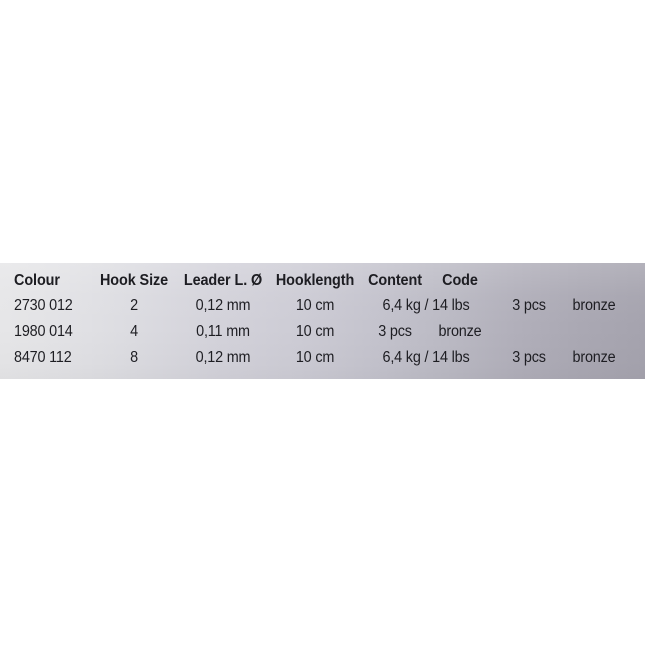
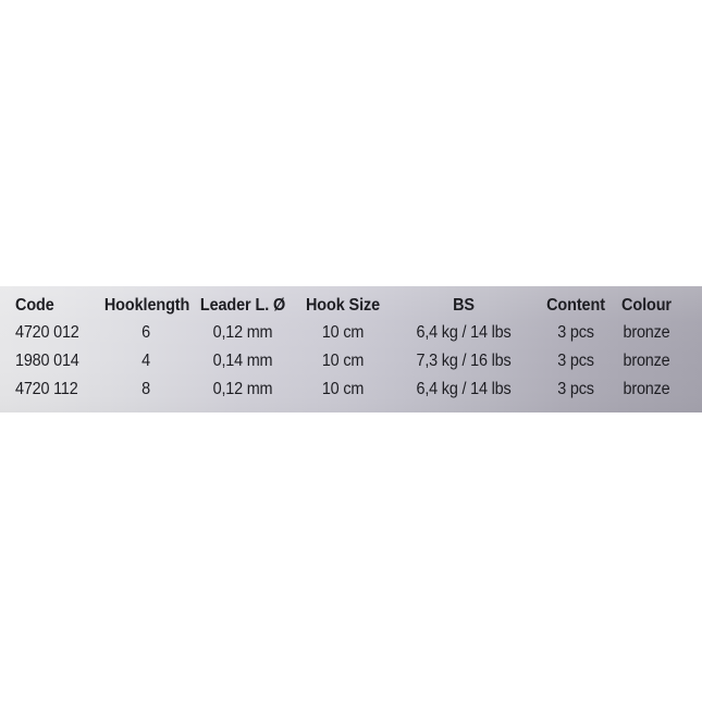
- Colour
+ Code
- Hook Size
+ Hooklength
  Leader L. Ø
- Hooklength
+ Hook Size
+ BS
  Content
- Code
+ Colour
- 2730 012
+ 4720 012
- 2
+ 6
  0,12 mm
  10 cm
  6,4 kg / 14 lbs
  3 pcs
  bronze
  1980 014
  4
- 0,11 mm
+ 0,14 mm
  10 cm
+ 7,3 kg / 16 lbs
  3 pcs
  bronze
- 8470 112
+ 4720 112
  8
  0,12 mm
  10 cm
  6,4 kg / 14 lbs
  3 pcs
  bronze
